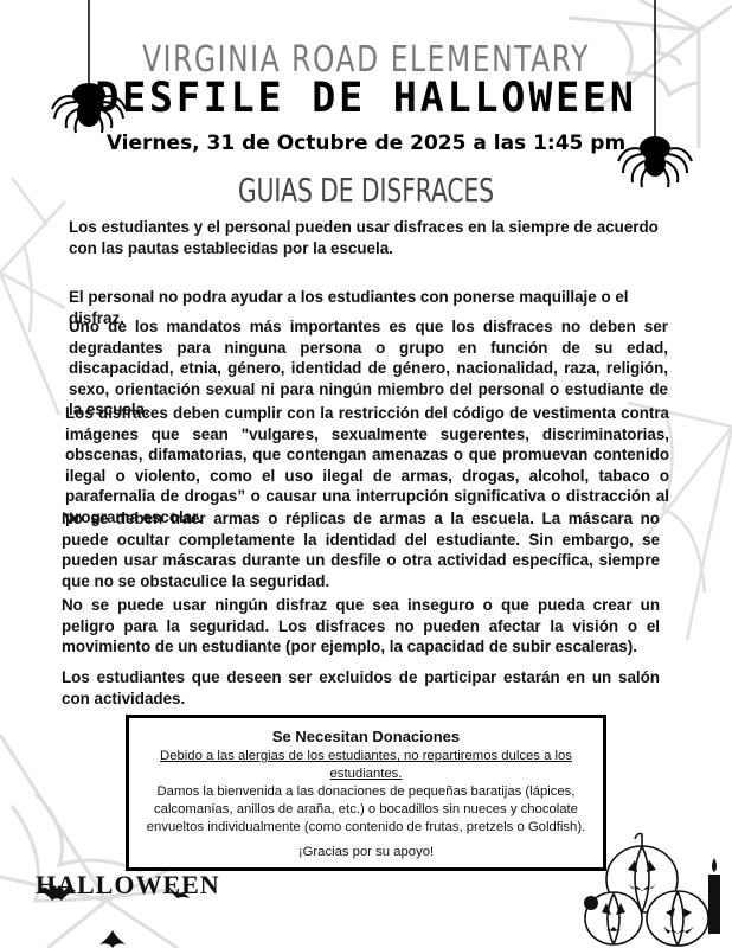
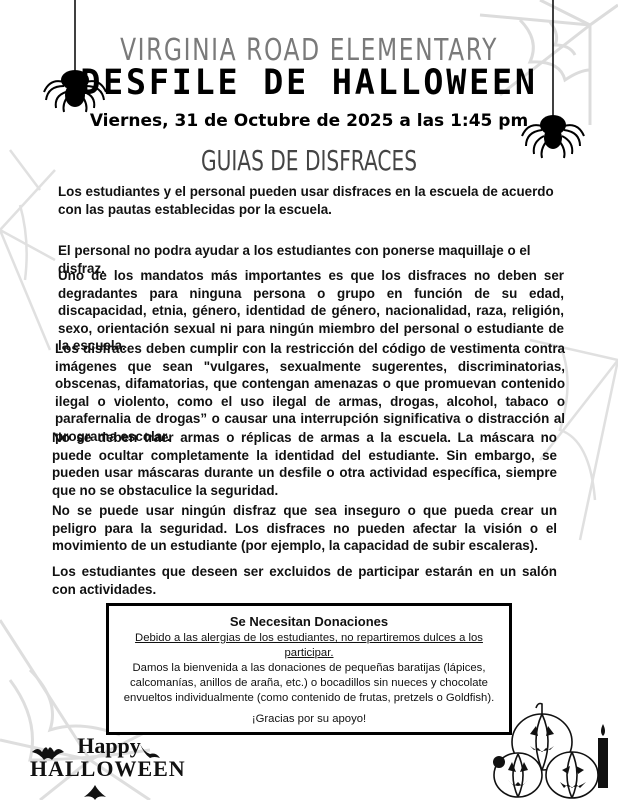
  VIRGINIA ROAD ELEMENTARY
  DESFILE DE HALLOWEEN
  Viernes, 31 de Octubre de 2025 a las 1:45 pm
  GUIAS DE DISFRACES
- Los estudiantes y el personal pueden usar disfraces en la siempre de acuerdo con las pautas establecidas por la escuela.
+ Los estudiantes y el personal pueden usar disfraces en la escuela de acuerdo con las pautas establecidas por la escuela.
  El personal no podra ayudar a los estudiantes con ponerse maquillaje o el disfraz.
  Uno de los mandatos más importantes es que los disfraces no deben ser degradantes para ninguna persona o grupo en función de su edad, discapacidad, etnia, género, identidad de género, nacionalidad, raza, religión, sexo, orientación sexual ni para ningún miembro del personal o estudiante de la escuela.
  Los disfraces deben cumplir con la restricción del código de vestimenta contra imágenes que sean "vulgares, sexualmente sugerentes, discriminatorias, obscenas, difamatorias, que contengan amenazas o que promuevan contenido ilegal o violento, como el uso ilegal de armas, drogas, alcohol, tabaco o parafernalia de drogas” o causar una interrupción significativa o distracción al programa escolar.
  No se deben traer armas o réplicas de armas a la escuela. La máscara no puede ocultar completamente la identidad del estudiante. Sin embargo, se pueden usar máscaras durante un desfile o otra actividad específica, siempre que no se obstaculice la seguridad.
  No se puede usar ningún disfraz que sea inseguro o que pueda crear un peligro para la seguridad. Los disfraces no pueden afectar la visión o el movimiento de un estudiante (por ejemplo, la capacidad de subir escaleras).
  Los estudiantes que deseen ser excluidos de participar estarán en un salón con actividades.
  Se Necesitan Donaciones
- Debido a las alergias de los estudiantes, no repartiremos dulces a los estudiantes.
+ Debido a las alergias de los estudiantes, no repartiremos dulces a los participar.
  Damos la bienvenida a las donaciones de pequeñas baratijas (lápices, calcomanías, anillos de araña, etc.) o bocadillos sin nueces y chocolate envueltos individualmente (como contenido de frutas, pretzels o Goldfish).
  ¡Gracias por su apoyo!
+ Happy
  HALLOWEEN
